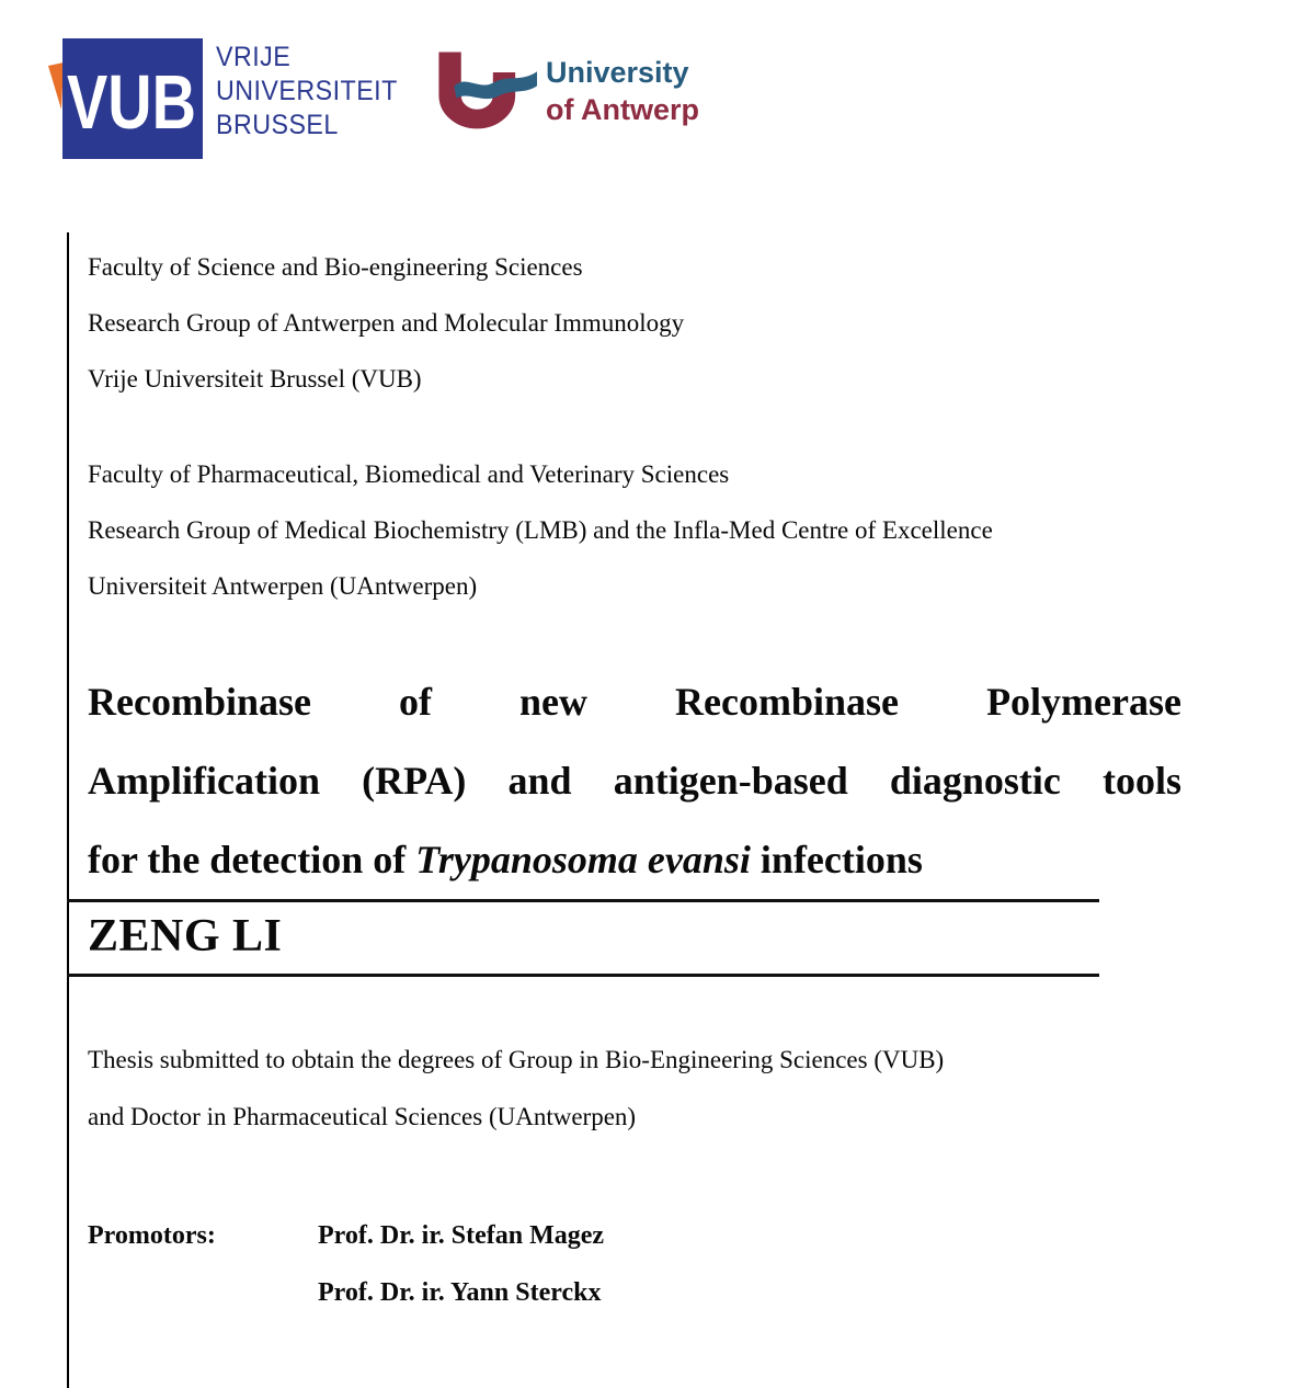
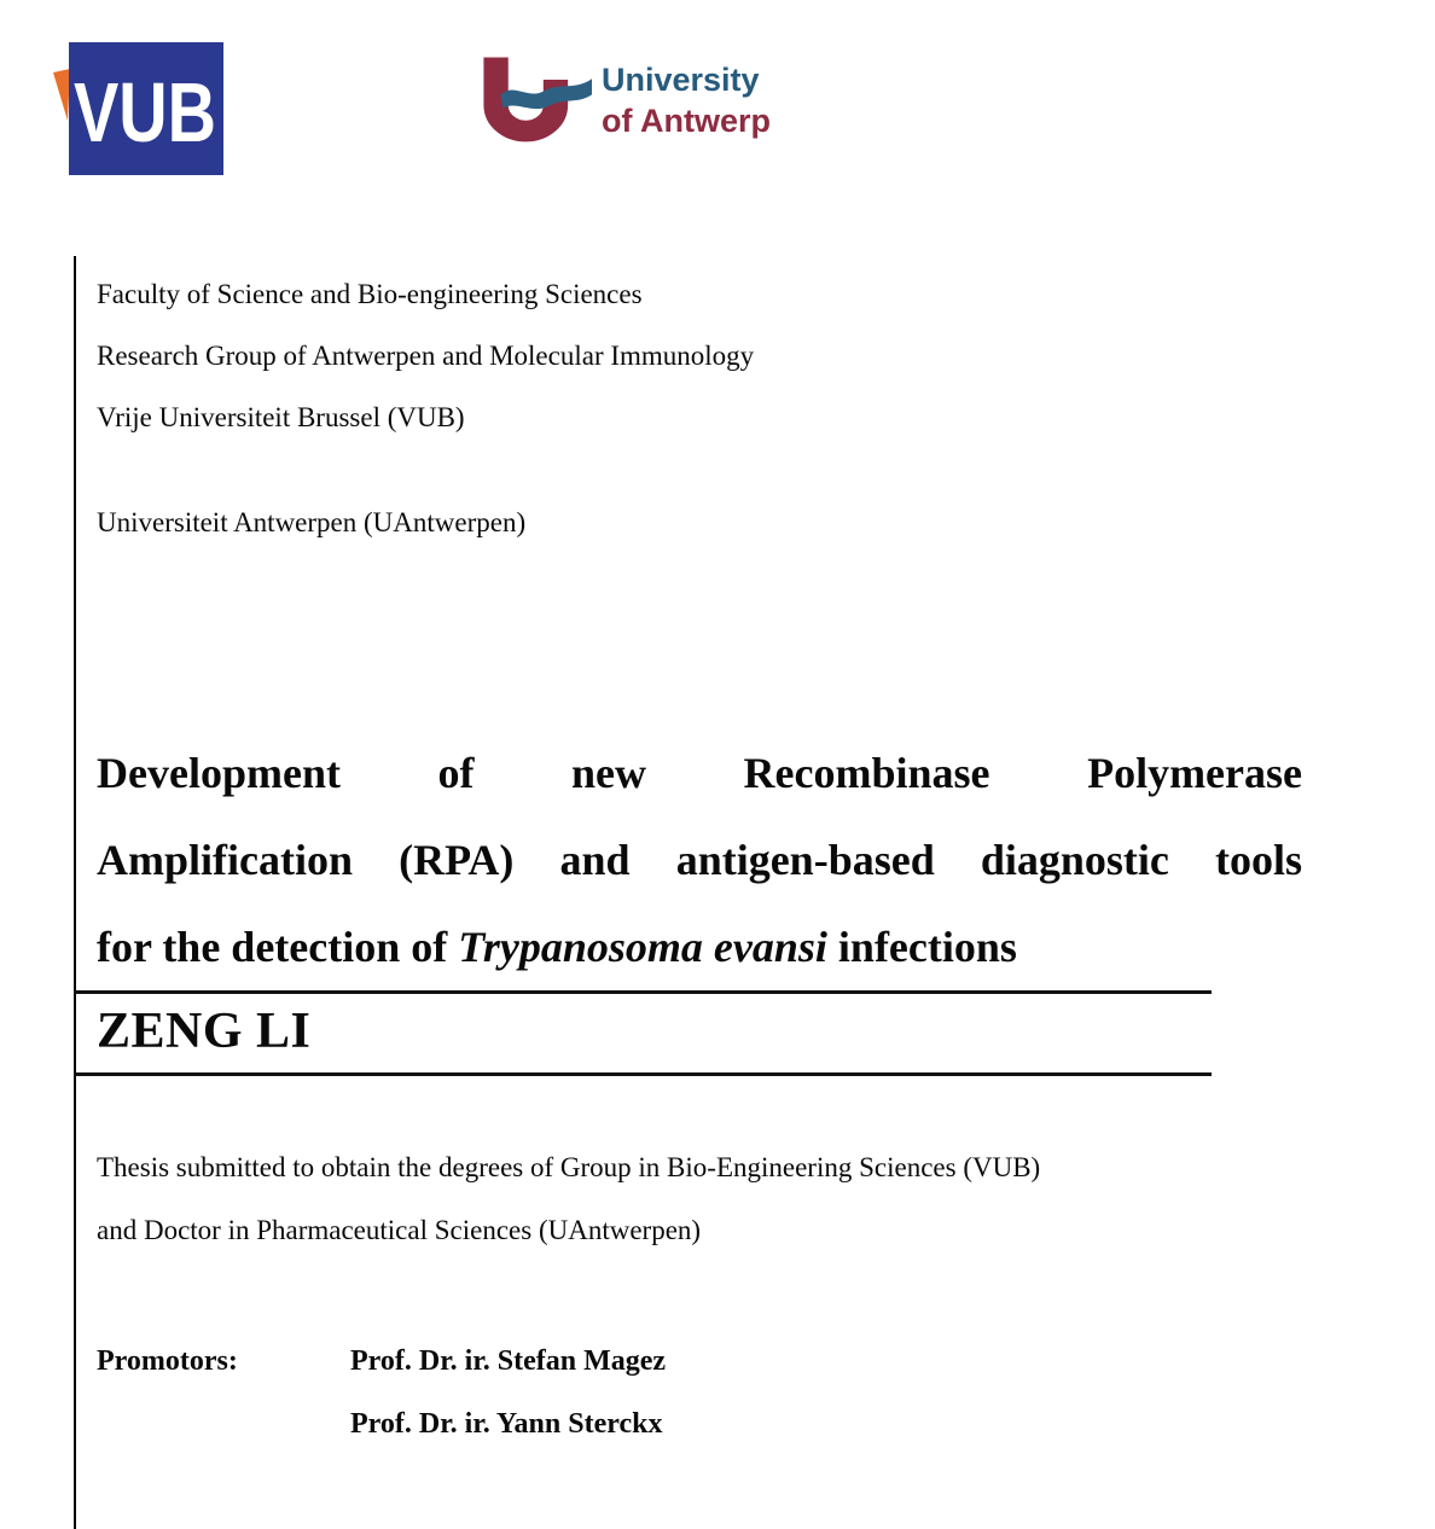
  VUB
- VRIJE
- UNIVERSITEIT
- BRUSSEL
  University
  of Antwerp
  Faculty of Science and Bio-engineering Sciences
  Research Group of Antwerpen and Molecular Immunology
  Vrije Universiteit Brussel (VUB)
- Faculty of Pharmaceutical, Biomedical and Veterinary Sciences
- Research Group of Medical Biochemistry (LMB) and the Infla-Med Centre of Excellence
  Universiteit Antwerpen (UAntwerpen)
- Recombinase of new Recombinase Polymerase
+ Development of new Recombinase Polymerase
  Amplification (RPA) and antigen-based diagnostic tools
  for the detection of Trypanosoma evansi infections
  ZENG LI
  Thesis submitted to obtain the degrees of Group in Bio-Engineering Sciences (VUB)
  and Doctor in Pharmaceutical Sciences (UAntwerpen)
  Promotors:
  Prof. Dr. ir. Stefan Magez
  Prof. Dr. ir. Yann Sterckx
